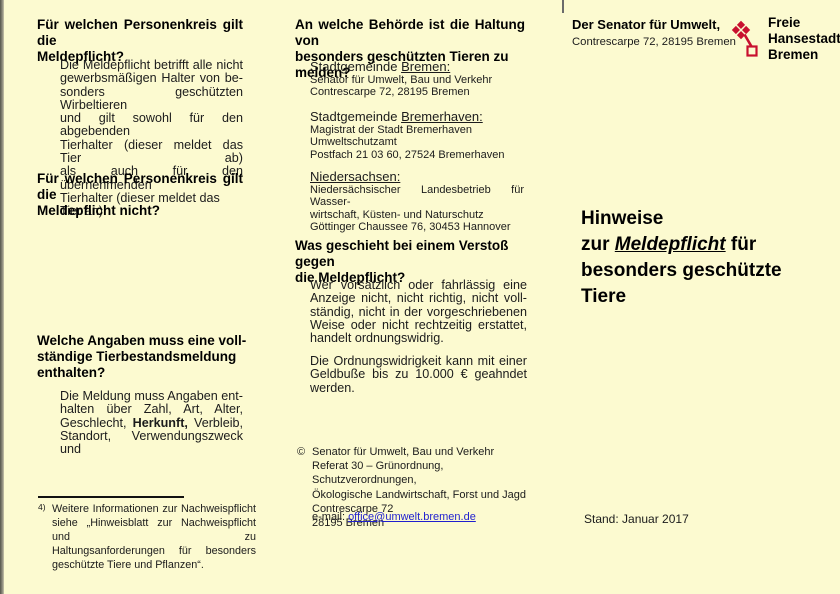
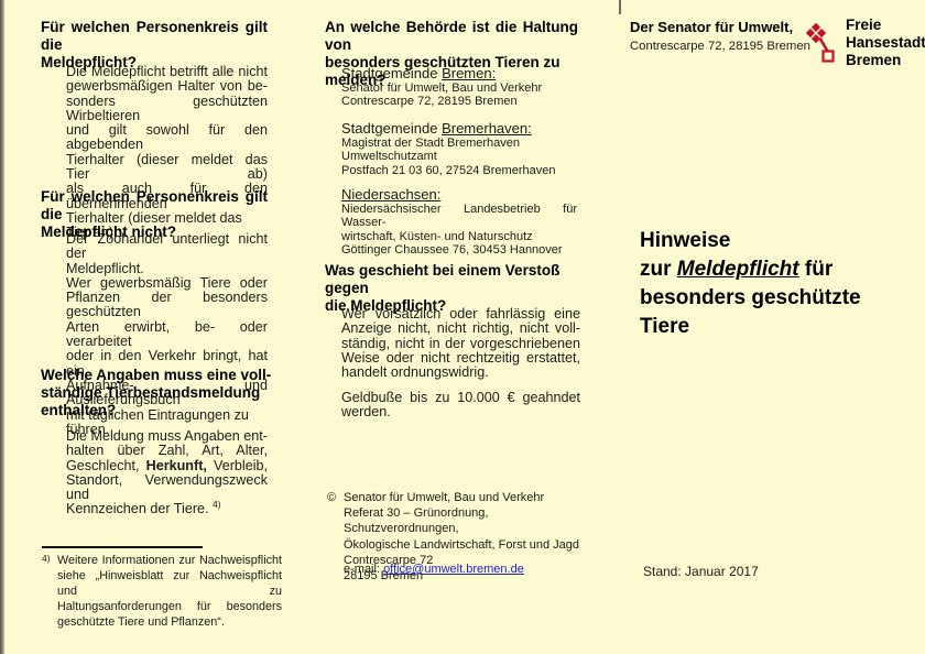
  Für welchen Personenkreis gilt die
  Meldepflicht?
  Die Meldepflicht betrifft alle nicht
  gewerbsmäßigen Halter von be-
  sonders geschützten Wirbeltieren
  und gilt sowohl für den abgebenden
  Tierhalter (dieser meldet das Tier ab)
  als auch für den übernehmenden
  Tierhalter (dieser meldet das Tier an).
  Für welchen Personenkreis gilt die
  Meldepflicht nicht?
+ Der Zoohandel unterliegt nicht der
+ Meldepflicht.
+ Wer gewerbsmäßig Tiere oder
+ Pflanzen der besonders geschützten
+ Arten erwirbt, be- oder verarbeitet
+ oder in den Verkehr bringt, hat ein
+ Aufnahme- und Auslieferungsbuch
+ mit täglichen Eintragungen zu führen.
  Welche Angaben muss eine voll-
  ständige Tierbestandsmeldung
  enthalten?
  Die Meldung muss Angaben ent-
  halten über Zahl, Art, Alter,
  Geschlecht, Herkunft, Verbleib,
  Standort, Verwendungszweck und
+ Kennzeichen der Tiere. 4)
  4)
  Weitere Informationen zur Nachweispflicht
  siehe „Hinweisblatt zur Nachweispflicht und zu
  Haltungsanforderungen für besonders
  geschützte Tiere und Pflanzen“.
  An welche Behörde ist die Haltung von
  besonders geschützten Tieren zu melden?
  Stadtgemeinde Bremen:
  Senator für Umwelt, Bau und Verkehr
  Contrescarpe 72, 28195 Bremen
  Stadtgemeinde Bremerhaven:
  Magistrat der Stadt Bremerhaven
  Umweltschutzamt
  Postfach 21 03 60, 27524 Bremerhaven
  Niedersachsen:
  Niedersächsischer Landesbetrieb für Wasser-
  wirtschaft, Küsten- und Naturschutz
  Göttinger Chaussee 76, 30453 Hannover
  Was geschieht bei einem Verstoß gegen
  die Meldepflicht?
  Wer vorsätzlich oder fahrlässig eine
  Anzeige nicht, nicht richtig, nicht voll-
  ständig, nicht in der vorgeschriebenen
  Weise oder nicht rechtzeitig erstattet,
  handelt ordnungswidrig.
- Die Ordnungswidrigkeit kann mit einer
  Geldbuße bis zu 10.000 € geahndet
  werden.
  ©
  Senator für Umwelt, Bau und Verkehr
  Referat 30 – Grünordnung, Schutzverordnungen,
  Ökologische Landwirtschaft, Forst und Jagd
  Contrescarpe 72
  28195 Bremen
  e-mail: office@umwelt.bremen.de
  Der Senator für Umwelt,
  Contrescarpe 72, 28195 Bremen
  Freie
  Hansestadt
  Bremen
  Hinweise
  zur Meldepflicht für
  besonders geschützte
  Tiere
  Stand: Januar 2017
